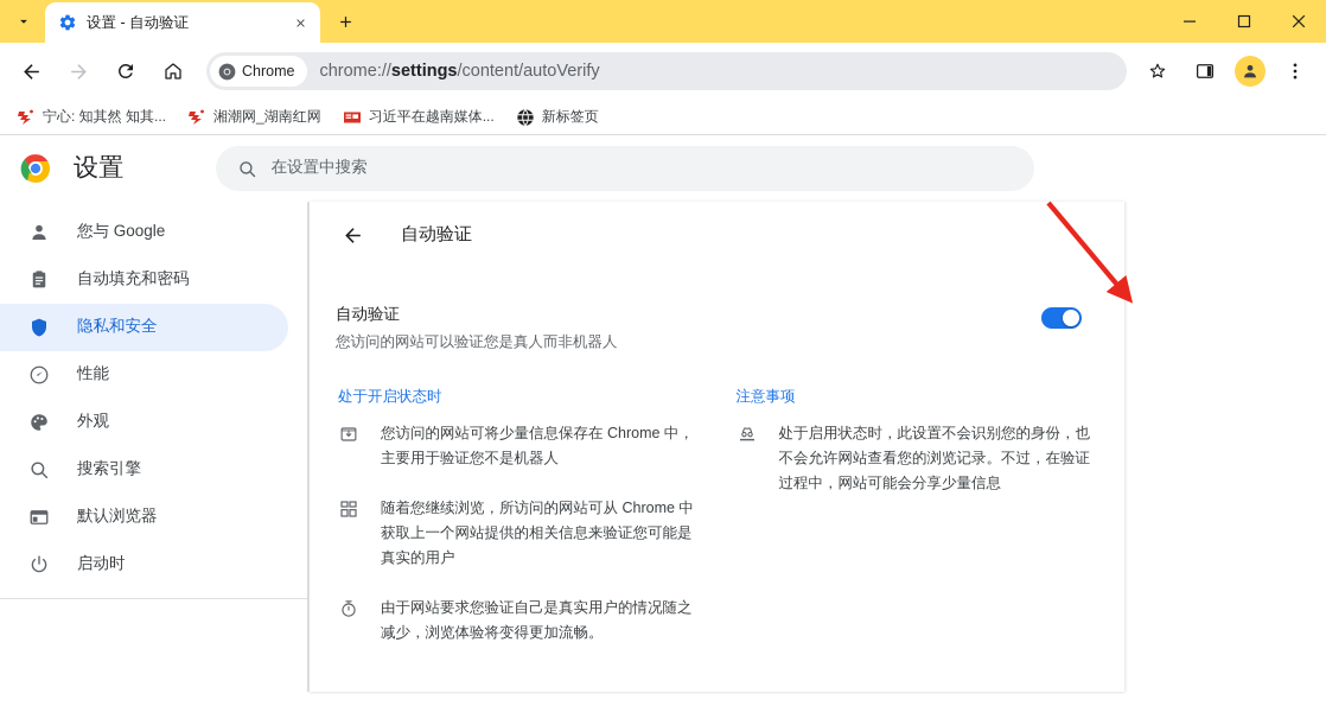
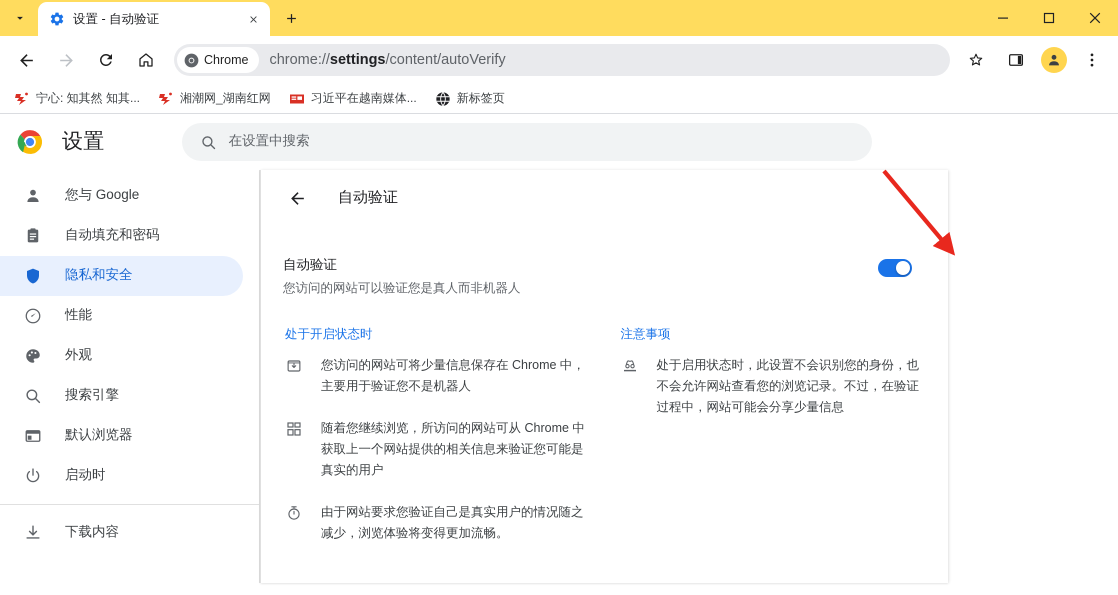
  设置 - 自动验证
  Chrome
  chrome://settings/content/autoVerify
  宁心: 知其然 知其...
  湘潮网_湖南红网
  习近平在越南媒体...
  新标签页
  设置
  在设置中搜索
  您与 Google
  自动填充和密码
  隐私和安全
  性能
  外观
  搜索引擎
  默认浏览器
  启动时
+ 下载内容
  自动验证
  自动验证
  您访问的网站可以验证您是真人而非机器人
  处于开启状态时
  您访问的网站可将少量信息保存在 Chrome 中，主要用于验证您不是机器人
  随着您继续浏览，所访问的网站可从 Chrome 中获取上一个网站提供的相关信息来验证您可能是真实的用户
  由于网站要求您验证自己是真实用户的情况随之减少，浏览体验将变得更加流畅。
  注意事项
  处于启用状态时，此设置不会识别您的身份，也不会允许网站查看您的浏览记录。不过，在验证过程中，网站可能会分享少量信息
